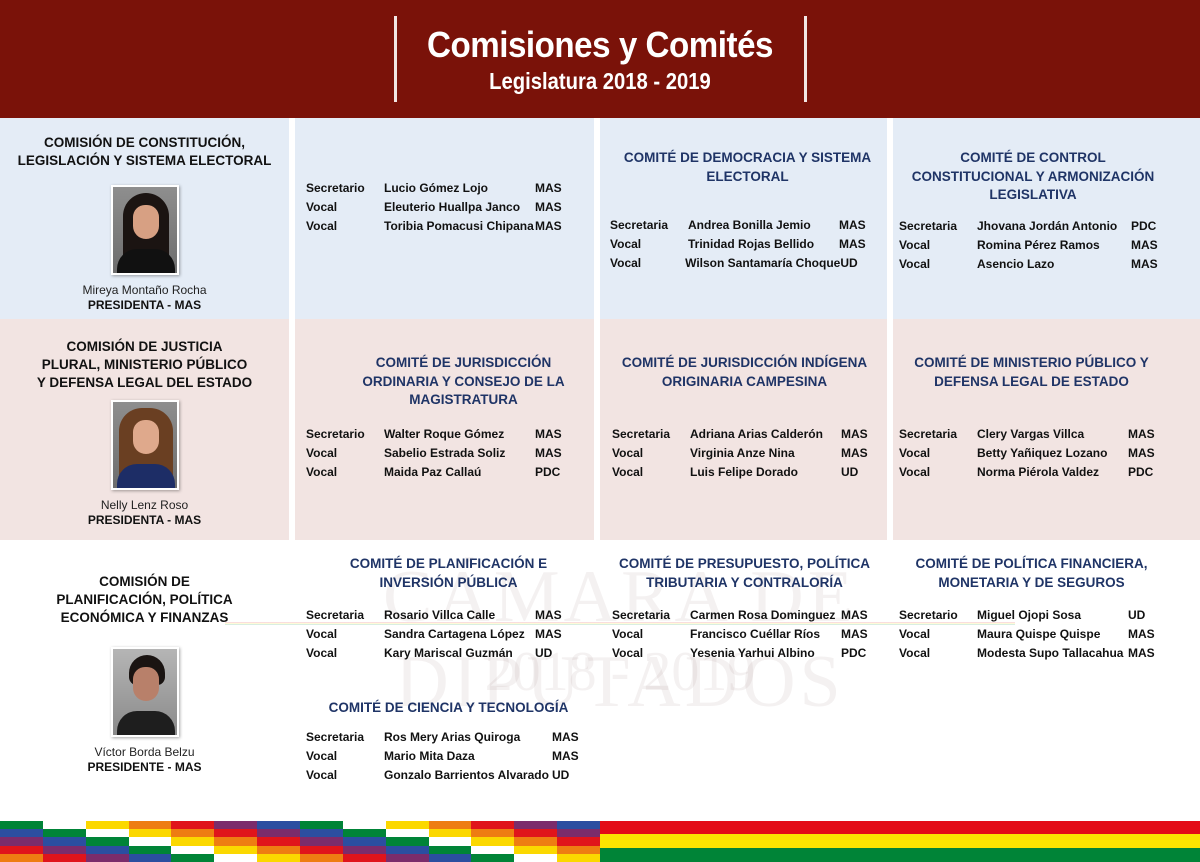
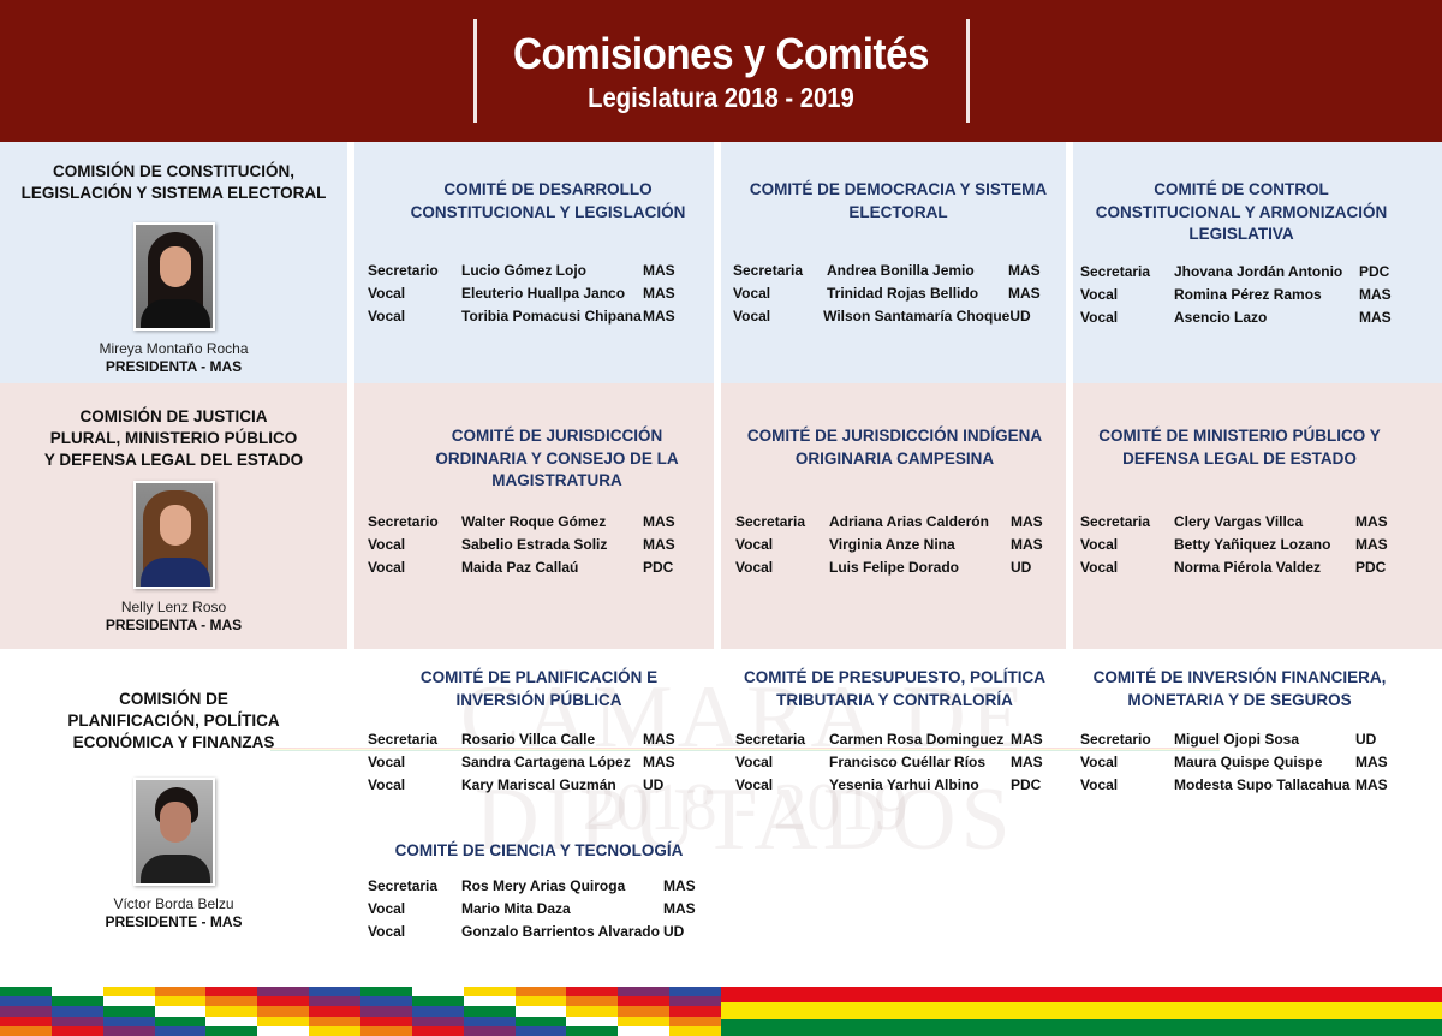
  Comisiones y Comités
  Legislatura 2018 - 2019
  CÁMARA DE DIPUTADOS
  2018 - 2019
  COMISIÓN DE CONSTITUCIÓN, LEGISLACIÓN Y SISTEMA ELECTORAL
  Mireya Montaño Rocha
  PRESIDENTA - MAS
  COMISIÓN DE JUSTICIA PLURAL, MINISTERIO PÚBLICO Y DEFENSA LEGAL DEL ESTADO
  Nelly Lenz Roso
  PRESIDENTA - MAS
  COMISIÓN DE PLANIFICACIÓN, POLÍTICA ECONÓMICA Y FINANZAS
  Víctor Borda Belzu
  PRESIDENTE - MAS
+ COMITÉ DE DESARROLLO CONSTITUCIONAL Y LEGISLACIÓN
  Secretario
  Lucio Gómez Lojo
  MAS
  Vocal
  Eleuterio Huallpa Janco
  MAS
  Vocal
  Toribia Pomacusi Chipana
  MAS
  COMITÉ DE DEMOCRACIA Y SISTEMA ELECTORAL
  Secretaria
  Andrea Bonilla Jemio
  MAS
  Vocal
  Trinidad Rojas Bellido
  MAS
  Vocal
  Wilson Santamaría Choque
  UD
  COMITÉ DE CONTROL CONSTITUCIONAL Y ARMONIZACIÓN LEGISLATIVA
  Secretaria
  Jhovana Jordán Antonio
  PDC
  Vocal
  Romina Pérez Ramos
  MAS
  Vocal
  Asencio Lazo
  MAS
  COMITÉ DE JURISDICCIÓN ORDINARIA Y CONSEJO DE LA MAGISTRATURA
  Secretario
  Walter Roque Gómez
  MAS
  Vocal
  Sabelio Estrada Soliz
  MAS
  Vocal
  Maida Paz Callaú
  PDC
  COMITÉ DE JURISDICCIÓN INDÍGENA ORIGINARIA CAMPESINA
  Secretaria
  Adriana Arias Calderón
  MAS
  Vocal
  Virginia Anze Nina
  MAS
  Vocal
  Luis Felipe Dorado
  UD
  COMITÉ DE MINISTERIO PÚBLICO Y DEFENSA LEGAL DE ESTADO
  Secretaria
  Clery Vargas Villca
  MAS
  Vocal
  Betty Yañiquez Lozano
  MAS
  Vocal
  Norma Piérola Valdez
  PDC
  COMITÉ DE PLANIFICACIÓN E INVERSIÓN PÚBLICA
  Secretaria
  Rosario Villca Calle
  MAS
  Vocal
  Sandra Cartagena López
  MAS
  Vocal
  Kary Mariscal Guzmán
  UD
  COMITÉ DE PRESUPUESTO, POLÍTICA TRIBUTARIA Y CONTRALORÍA
  Secretaria
  Carmen Rosa Dominguez
  MAS
  Vocal
  Francisco Cuéllar Ríos
  MAS
  Vocal
  Yesenia Yarhui Albino
  PDC
- COMITÉ DE POLÍTICA FINANCIERA, MONETARIA Y DE SEGUROS
+ COMITÉ DE INVERSIÓN FINANCIERA, MONETARIA Y DE SEGUROS
  Secretario
  Miguel Ojopi Sosa
  UD
  Vocal
  Maura Quispe Quispe
  MAS
  Vocal
  Modesta Supo Tallacahua
  MAS
  COMITÉ DE CIENCIA Y TECNOLOGÍA
  Secretaria
  Ros Mery Arias Quiroga
  MAS
  Vocal
  Mario Mita Daza
  MAS
  Vocal
  Gonzalo Barrientos Alvarado
  UD
